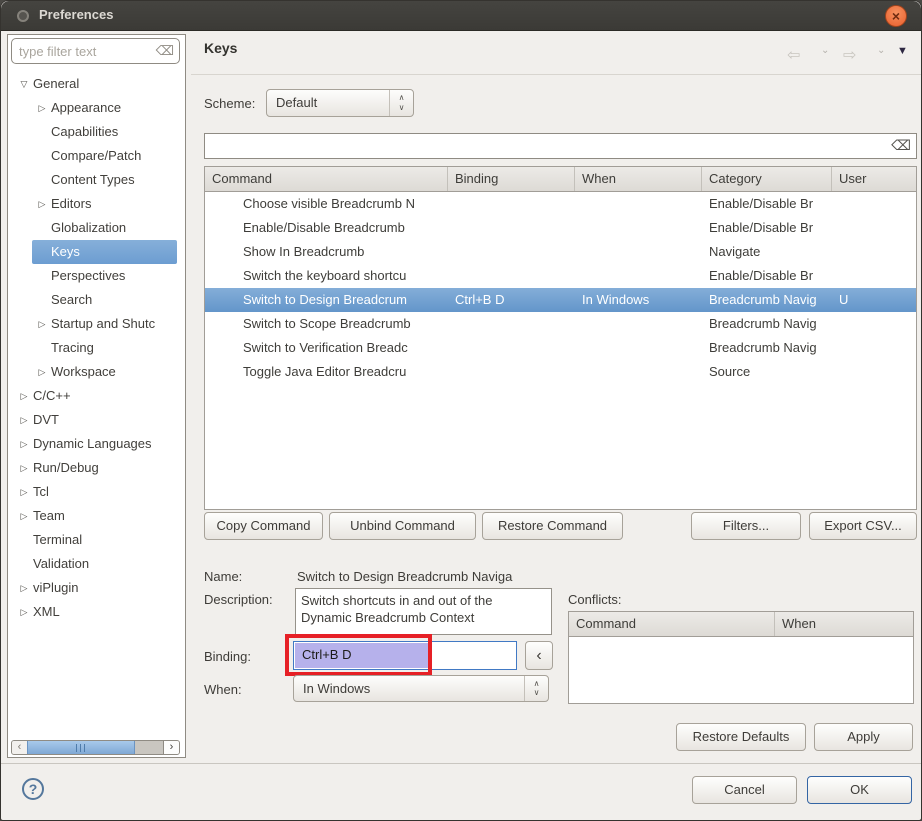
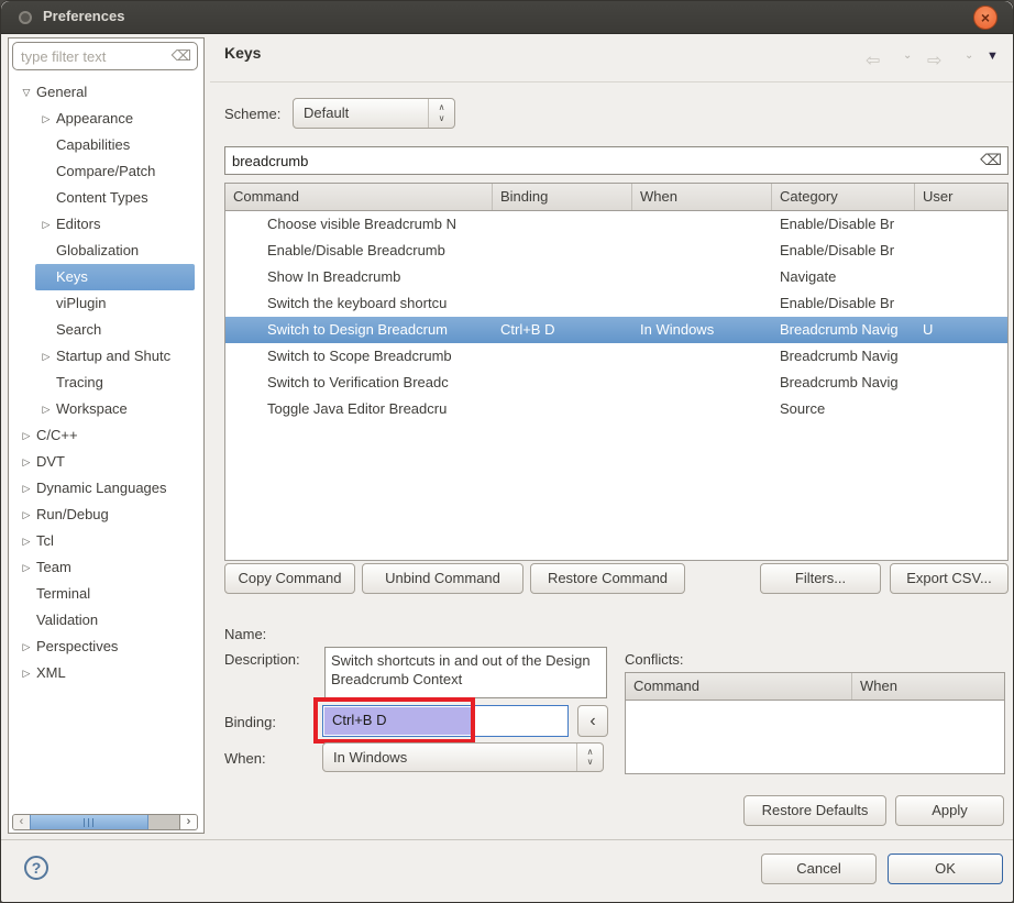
  Preferences
  ×
  type filter text
  ⌫
  ▽ General
  ▷ Appearance
  Capabilities
  Compare/Patch
  Content Types
  ▷ Editors
  Globalization
  Keys
- Perspectives
+ viPlugin
  Search
  ▷ Startup and Shutc
  Tracing
  ▷ Workspace
  ▷ C/C++
  ▷ DVT
  ▷ Dynamic Languages
  ▷ Run/Debug
  ▷ Tcl
  ▷ Team
  Terminal
  Validation
- ▷ viPlugin
+ ▷ Perspectives
  ▷ XML
  ‹
  ›
  Keys
  ⇦
  ⌄
  ⇨
  ⌄
  ▼
  Scheme:
  Default
  ∧
  ∨
+ breadcrumb
  ⌫
  Command
  Binding
  When
  Category
  User
  Choose visible Breadcrumb N
  Enable/Disable Br
  Enable/Disable Breadcrumb
  Enable/Disable Br
  Show In Breadcrumb
  Navigate
  Switch the keyboard shortcu
  Enable/Disable Br
  Switch to Design Breadcrum
  Ctrl+B D
  In Windows
  Breadcrumb Navig
  U
  Switch to Scope Breadcrumb
  Breadcrumb Navig
  Switch to Verification Breadc
  Breadcrumb Navig
  Toggle Java Editor Breadcru
  Source
  Copy Command
  Unbind Command
  Restore Command
  Filters...
  Export CSV...
  Name:
- Switch to Design Breadcrumb Naviga
  Description:
- Switch shortcuts in and out of the Dynamic Breadcrumb Context
+ Switch shortcuts in and out of the Design Breadcrumb Context
  Conflicts:
  Command
  When
  Binding:
  Ctrl+B D
  ‹
  When:
  In Windows
  ∧
  ∨
  Restore Defaults
  Apply
  ?
  Cancel
  OK
